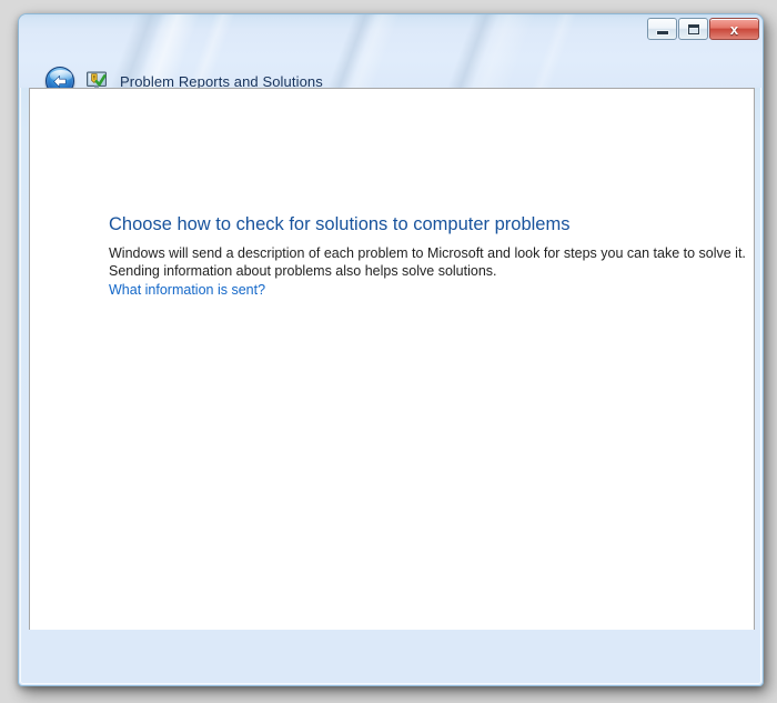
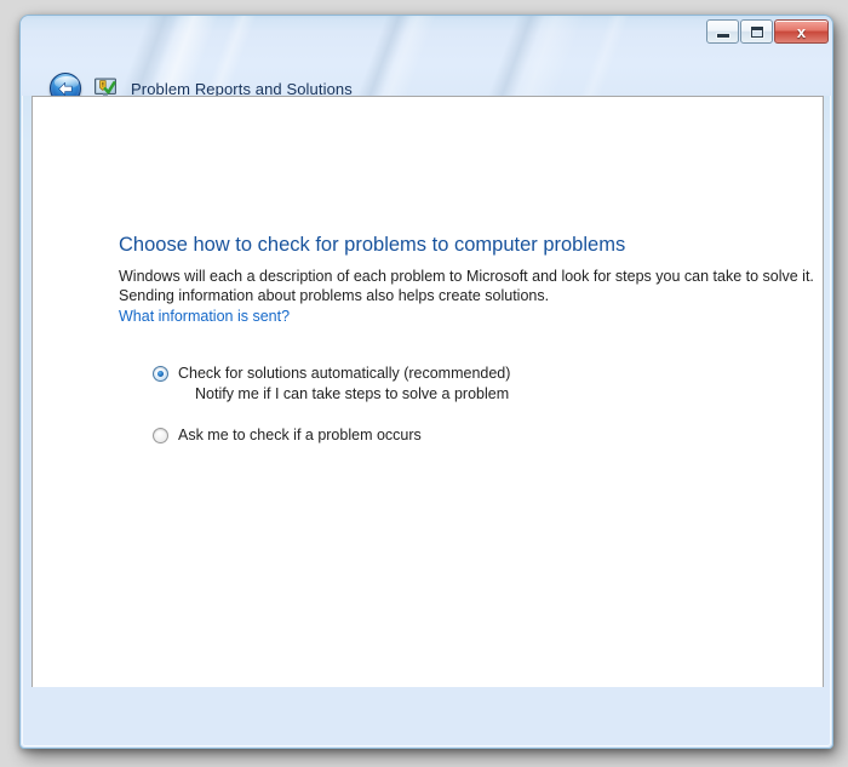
  x
  Problem Reports and Solutions
- Choose how to check for solutions to computer problems
+ Choose how to check for problems to computer problems
- Windows will send a description of each problem to Microsoft and look for steps you can take to solve it.
+ Windows will each a description of each problem to Microsoft and look for steps you can take to solve it.
- Sending information about problems also helps solve solutions.
+ Sending information about problems also helps create solutions.
  What information is sent?
+ Check for solutions automatically (recommended)
+ Notify me if I can take steps to solve a problem
+ Ask me to check if a problem occurs
